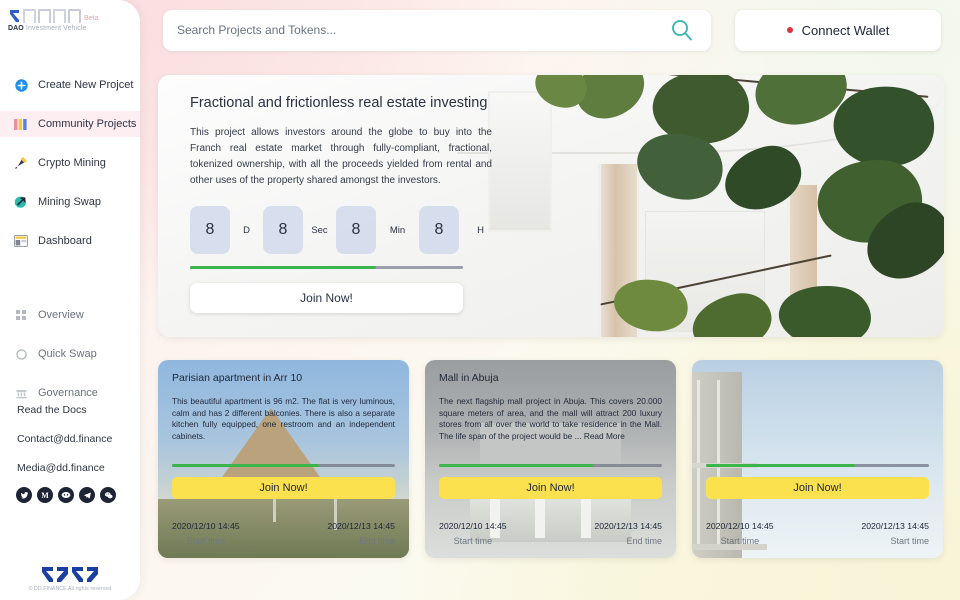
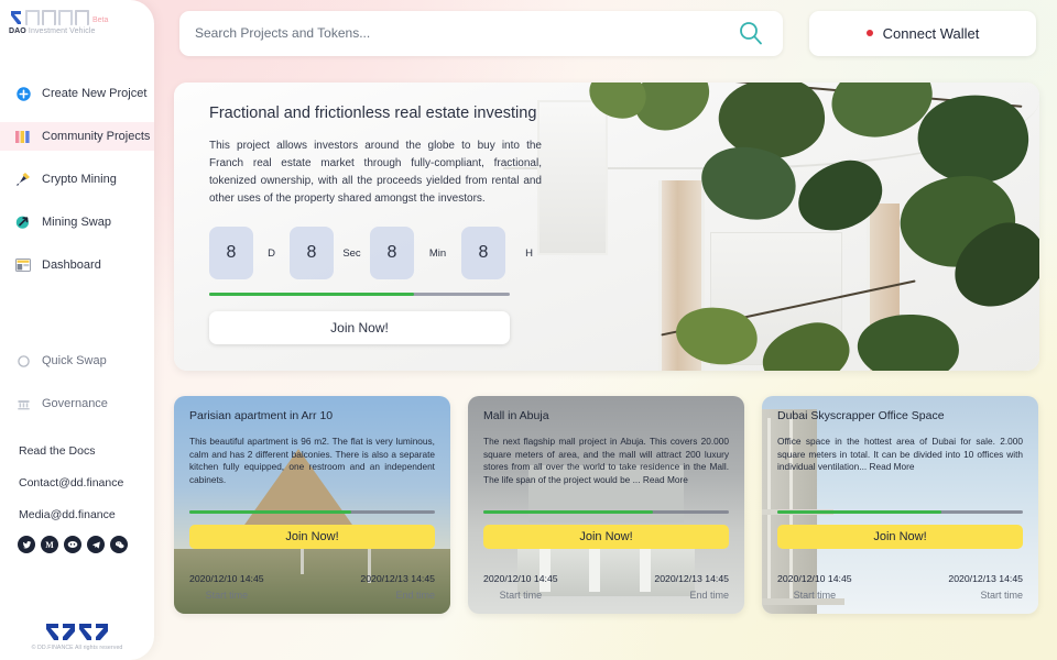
  Create New Projcet
  Community Projects
  Crypto Mining
  Mining Swap
  Dashboard
- Overview
  Quick Swap
  Governance
  Read the Docs
  Contact@dd.finance
  Media@dd.finance
  M
  Search Projects and Tokens...
  Connect Wallet
  Fractional and frictionless real estate investing
  This project allows investors around the globe to buy into the Franch real estate market through fully-compliant, fractional, tokenized ownership, with all the proceeds yielded from rental and other uses of the property shared amongst the investors.
  8
  D
  8
  Sec
  8
  Min
  8
  H
  Join Now!
  Parisian apartment in Arr 10
  This beautiful apartment is 96 m2. The flat is very luminous, calm and has 2 different balconies. There is also a separate kitchen fully equipped, one restroom and an independent cabinets.
  Join Now!
  2020/12/10 14:45
  Start time
  2020/12/13 14:45
  End time
  Mall in Abuja
  The next flagship mall project in Abuja. This covers 20.000 square meters of area, and the mall will attract 200 luxury stores from all over the world to take residence in the Mall. The life span of the project would be ... Read More
  Join Now!
  2020/12/10 14:45
  Start time
  2020/12/13 14:45
  End time
+ Dubai Skyscrapper Office Space
+ Office space in the hottest area of Dubai for sale. 2.000 square meters in total. It can be divided into 10 offices with individual ventilation... Read More
  Join Now!
  2020/12/10 14:45
  Start time
  2020/12/13 14:45
  Start time
